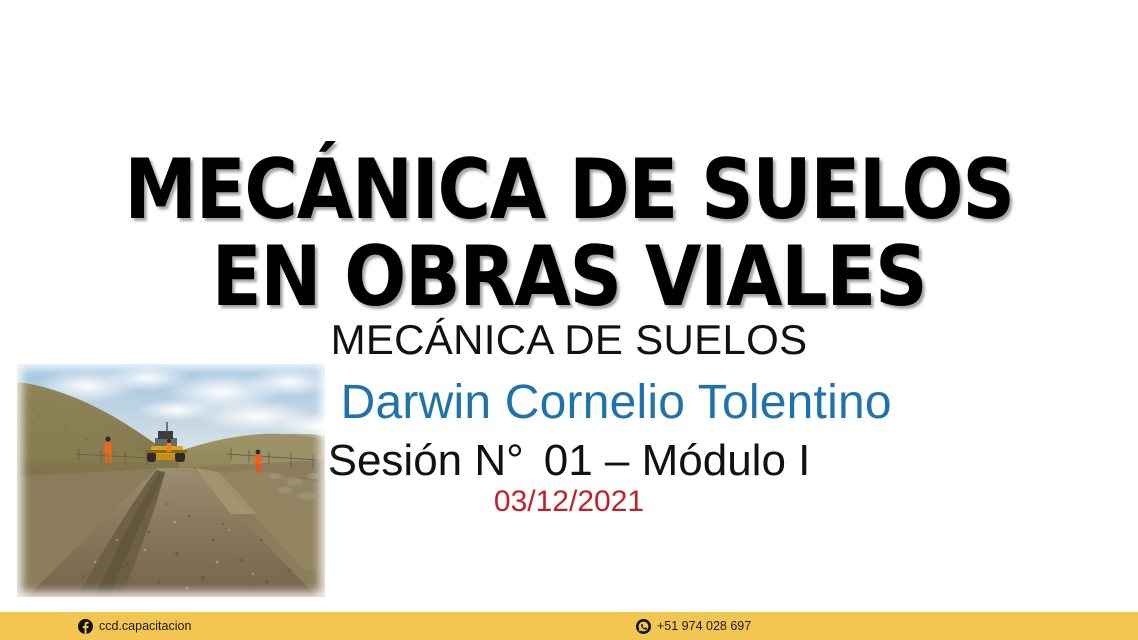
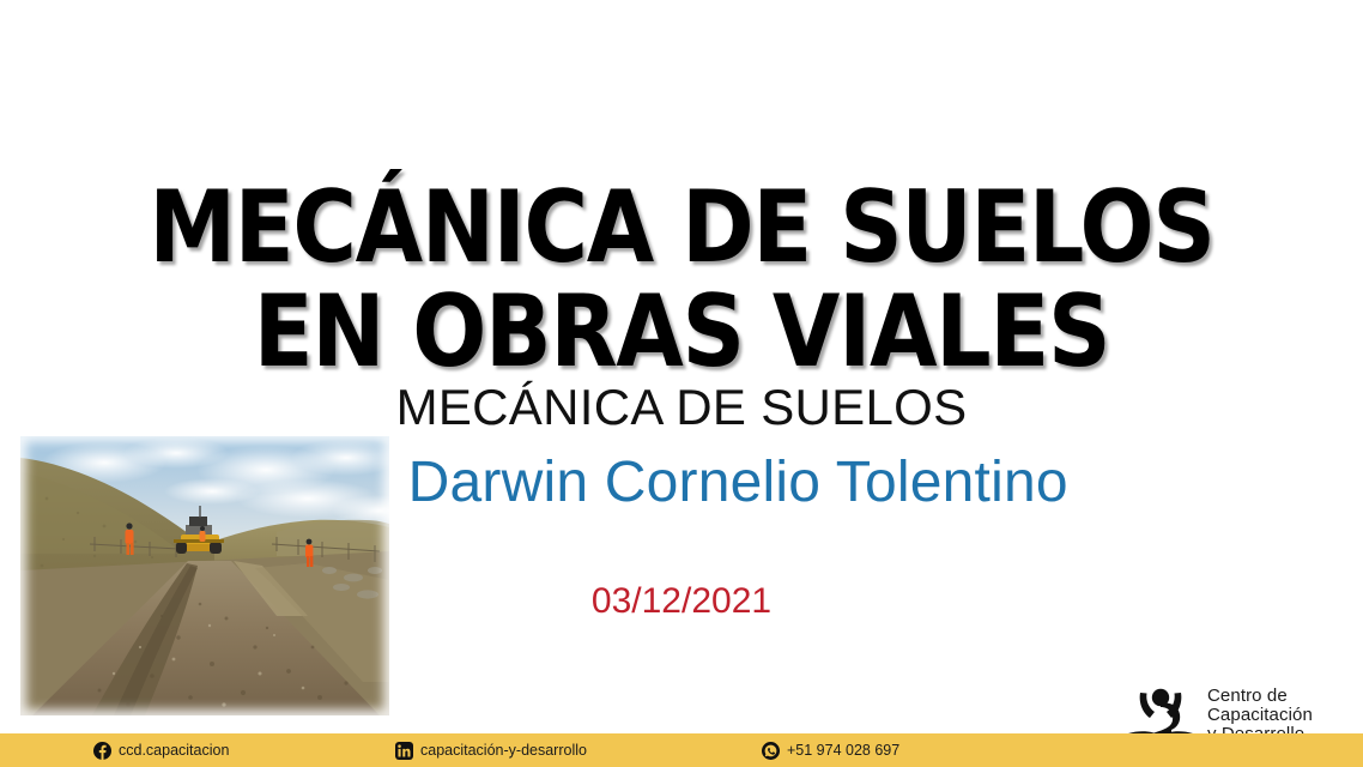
  MECÁNICA DE SUELOS
  EN OBRAS VIALES
  MECÁNICA DE SUELOS
  Darwin Cornelio Tolentino
- Sesión N° 01 – Módulo I
  03/12/2021
+ Centro de
+ Capacitación
  ccd.capacitacion
+ capacitación-y-desarrollo
  +51 974 028 697
